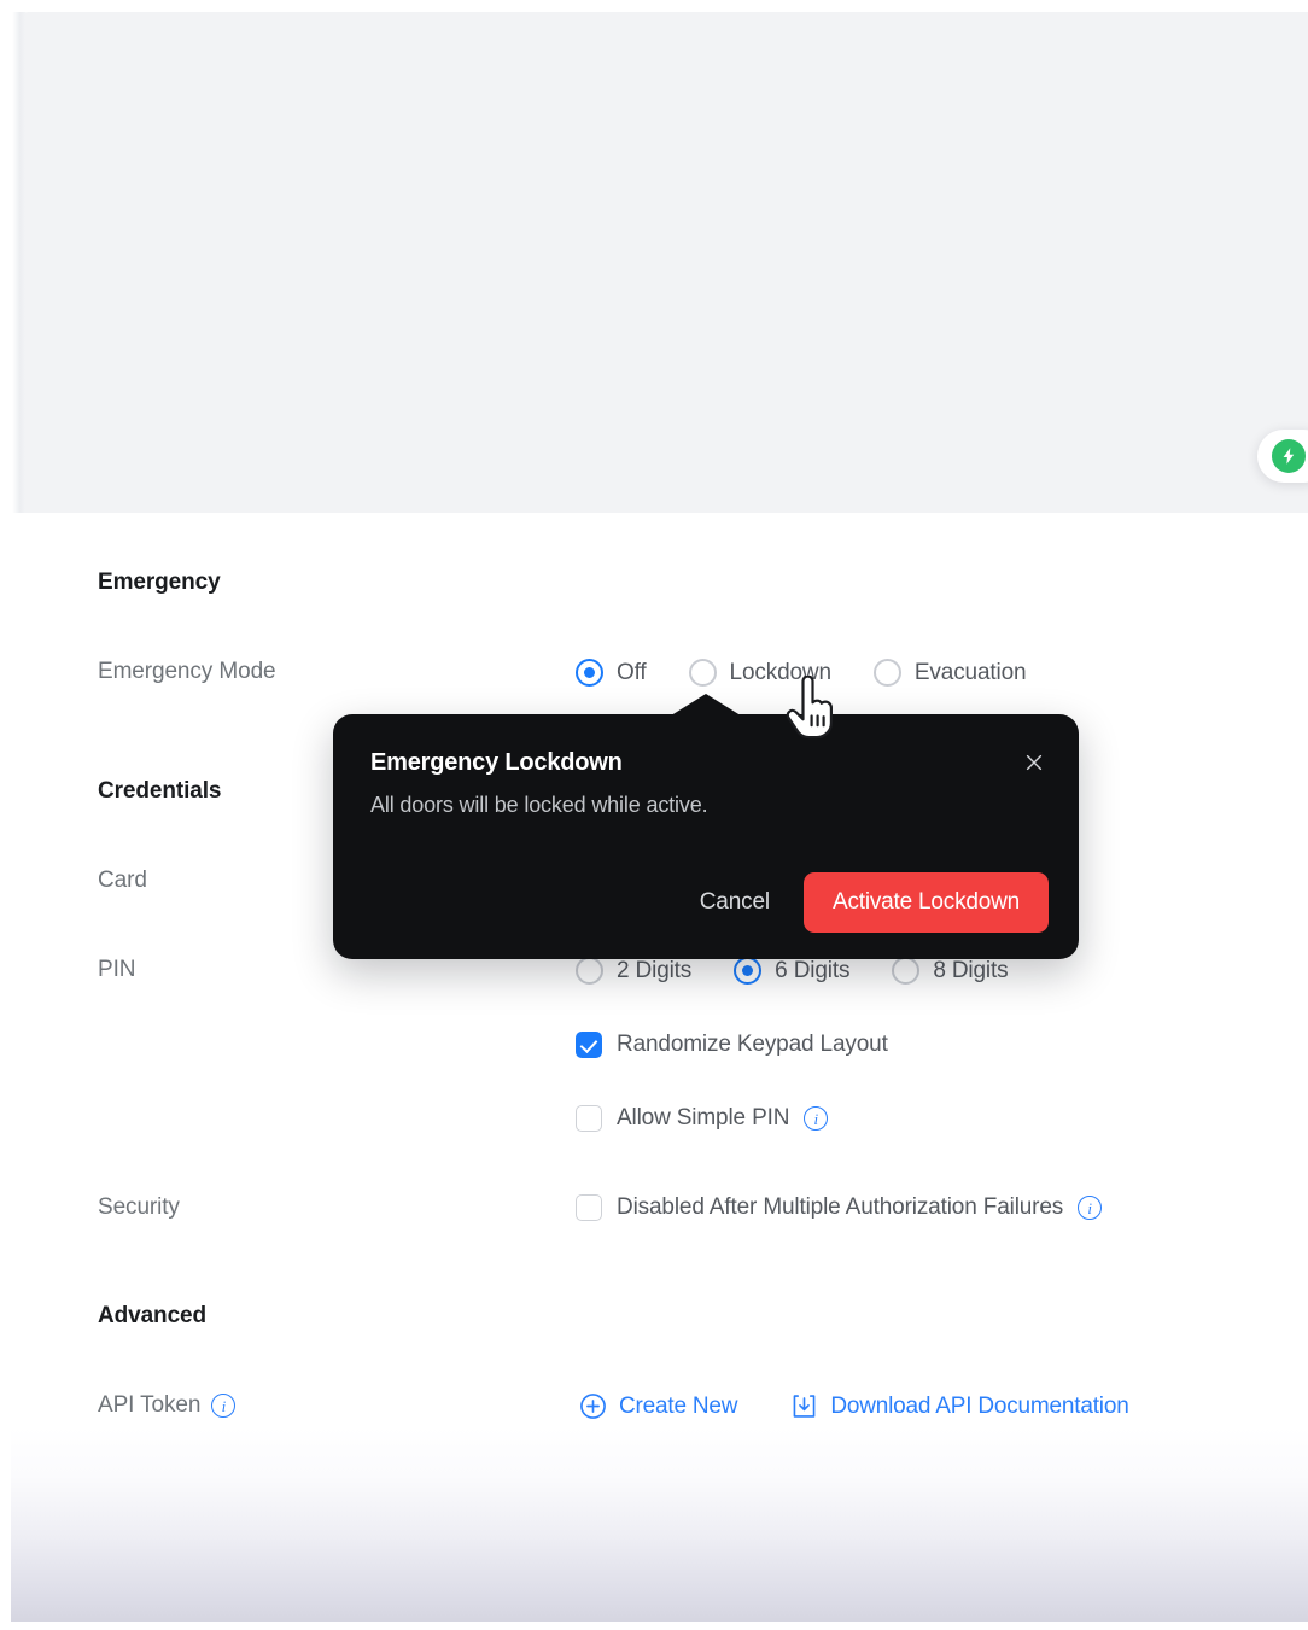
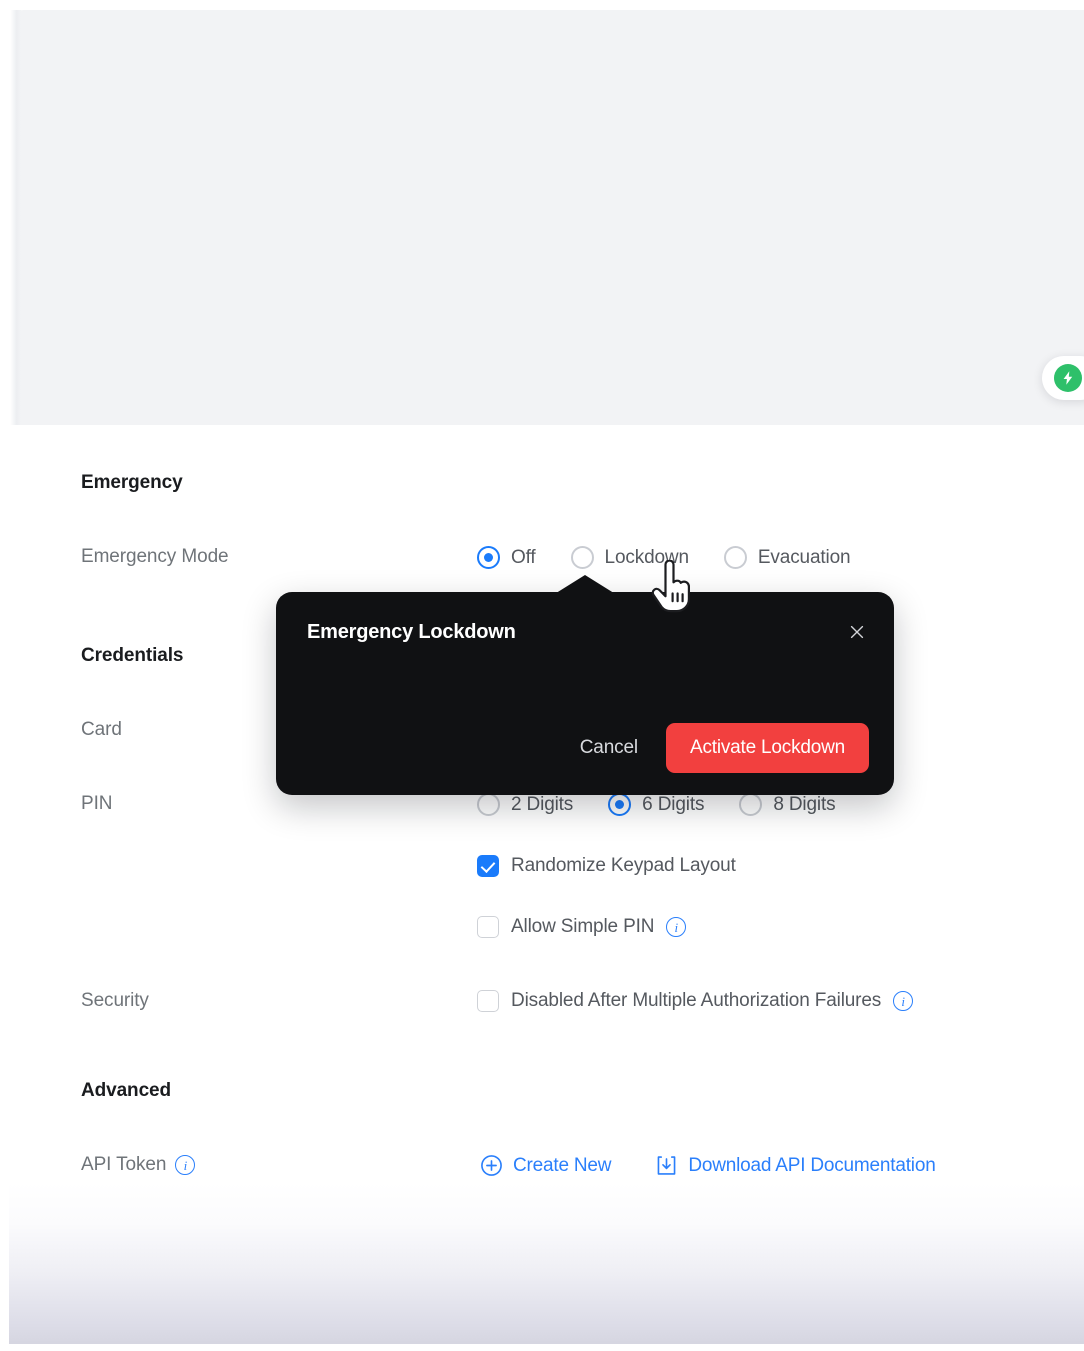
  Emergency
  Emergency Mode
  Off
  Lockdown
  Evacuation
  Credentials
  Card
  PIN
  2 Digits
  6 Digits
  8 Digits
  Randomize Keypad Layout
  Allow Simple PIN
  i
  Security
  Disabled After Multiple Authorization Failures
  i
  Advanced
  API Token
  i
  Create New
  Download API Documentation
  Emergency Lockdown
- All doors will be locked while active.
  Cancel
  Activate Lockdown
